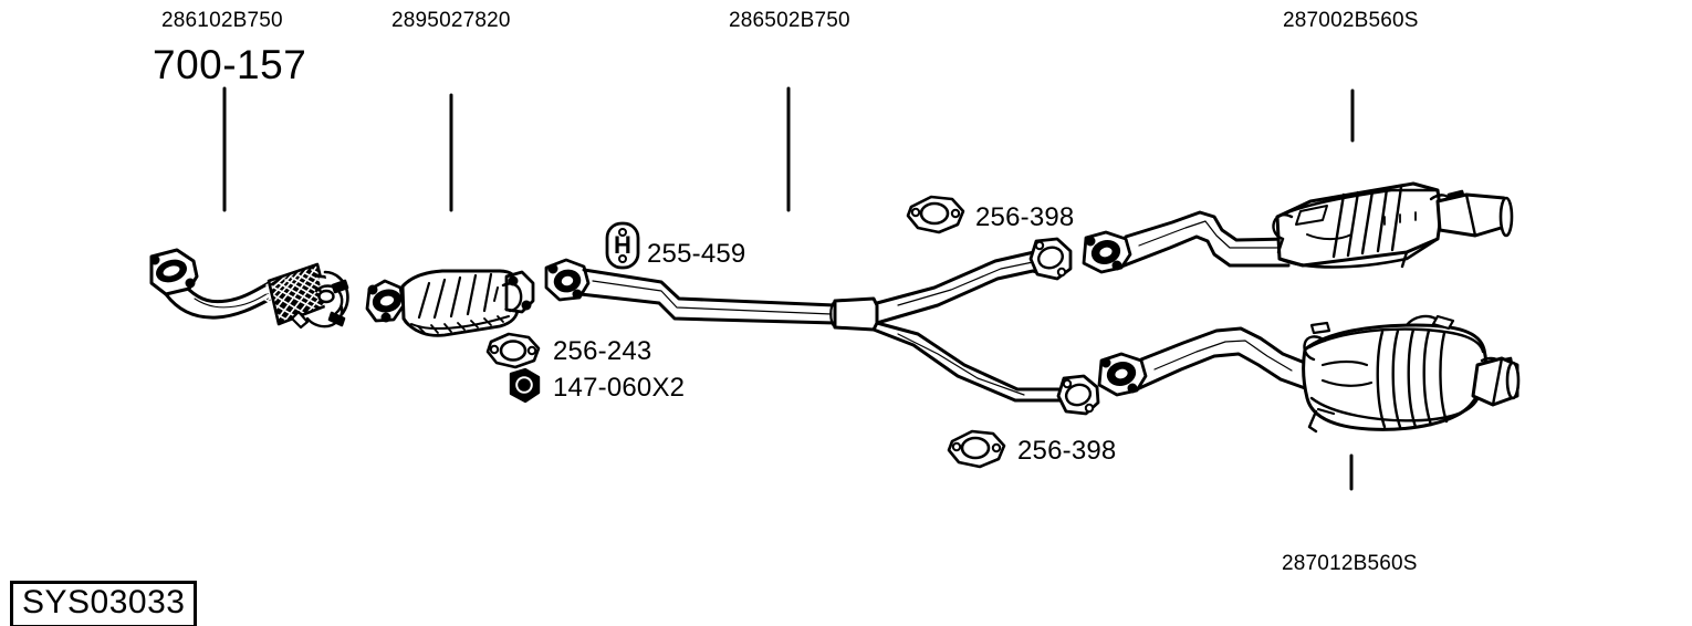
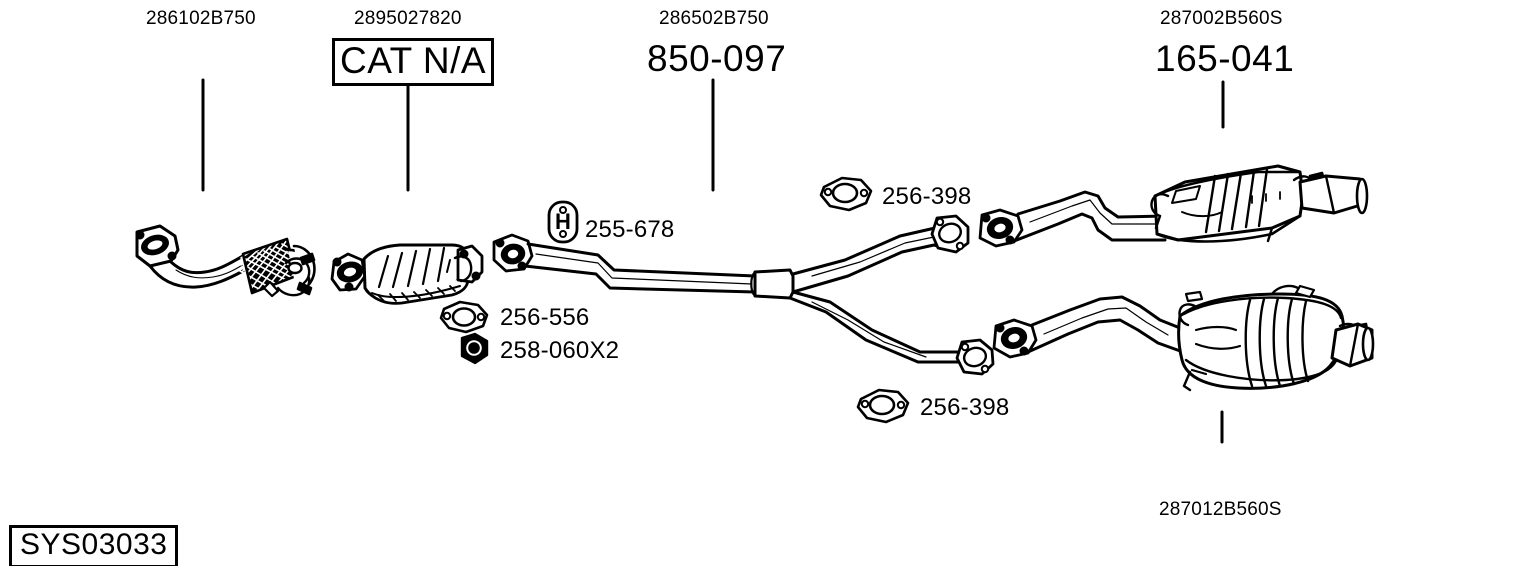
  H
  286102B750
- 700-157
  2895027820
+ CAT N/A
  286502B750
+ 850-097
  287002B560S
+ 165-041
  287012B560S
- 255-459
+ 255-678
  256-398
- 256-243
+ 256-556
- 147-060X2
+ 258-060X2
  256-398
  SYS03033
